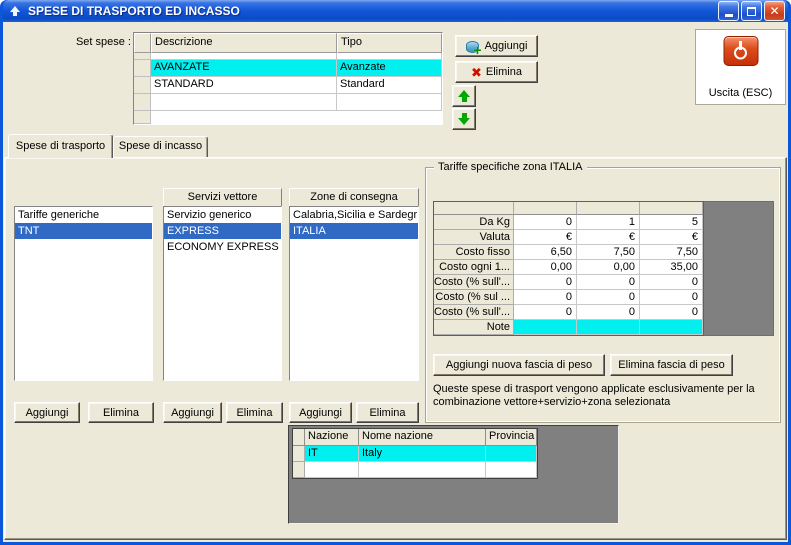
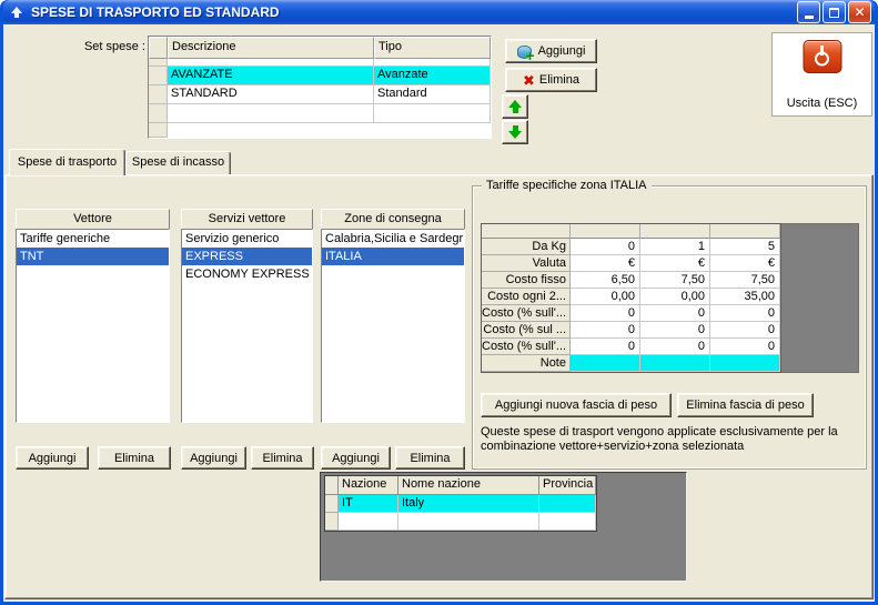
- SPESE DI TRASPORTO ED INCASSO
+ SPESE DI TRASPORTO ED STANDARD
  ✕
  Set spese :
  Descrizione
  Tipo
  AVANZATE
  Avanzate
  STANDARD
  Standard
  +
  Aggiungi
  ✖
  Elimina
  Uscita (ESC)
  Spese di incasso
+ Vettore
  Tariffe generiche
  TNT
  Aggiungi
  Elimina
  Servizi vettore
  Servizio generico
  EXPRESS
  ECONOMY EXPRESS
  Aggiungi
  Elimina
  Zone di consegna
  Calabria,Sicilia e Sardegr
  ITALIA
  Aggiungi
  Elimina
  Tariffe specifiche zona ITALIA
  Da Kg
  0
  1
  5
  Valuta
  €
  €
  €
  Costo fisso
  6,50
  7,50
  7,50
- Costo ogni 1...
+ Costo ogni 2...
  0,00
  0,00
  35,00
  Costo (% sull'...
  0
  0
  0
  Costo (% sul ...
  0
  0
  0
  Costo (% sull'...
  0
  0
  0
  Note
  Aggiungi nuova fascia di peso
  Elimina fascia di peso
  Queste spese di trasport vengono applicate esclusivamente per la
  combinazione vettore+servizio+zona selezionata
  Nazione
  Nome nazione
  Provincia
  IT
  Italy
  Spese di trasporto
